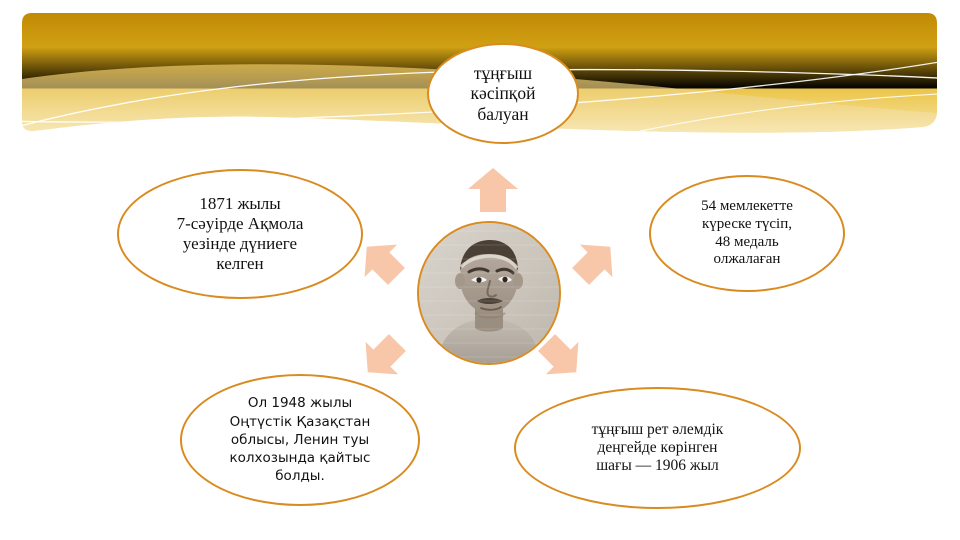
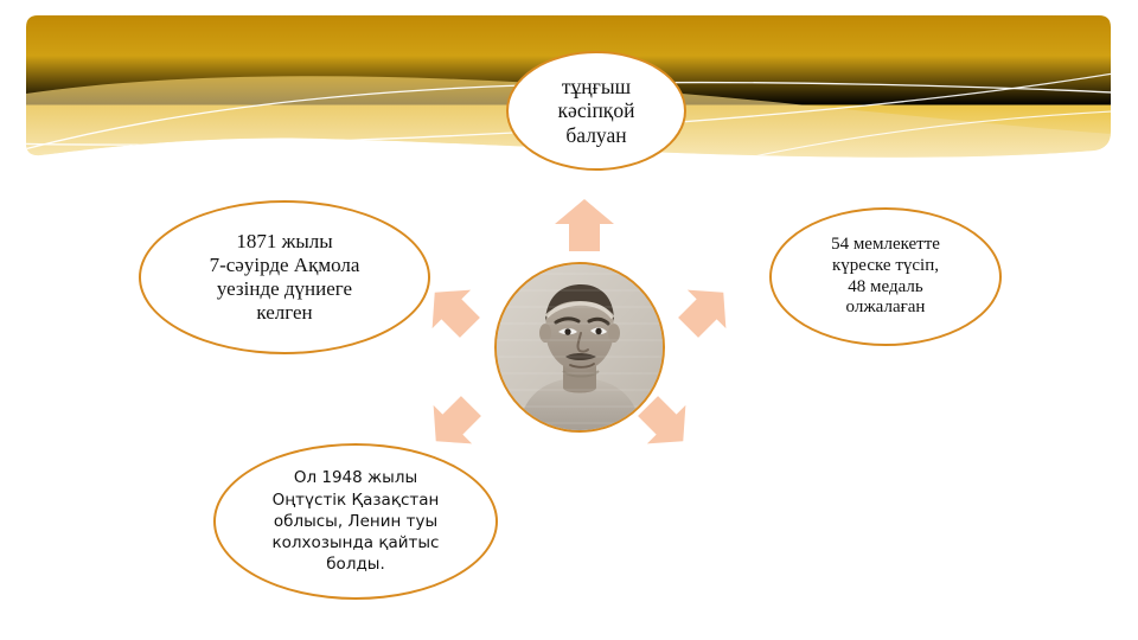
  тұңғыш
  кәсіпқой
  балуан
  1871 жылы
  7-сәуірде Ақмола
  уезінде дүниеге
  келген
  54 мемлекетте
  күреске түсіп,
  48 медаль
  олжалаған
  Ол 1948 жылы
  Оңтүстік Қазақстан
  облысы, Ленин туы
  колхозында қайтыс
  болды.
- тұңғыш рет әлемдік
- деңгейде көрінген
- шағы — 1906 жыл
